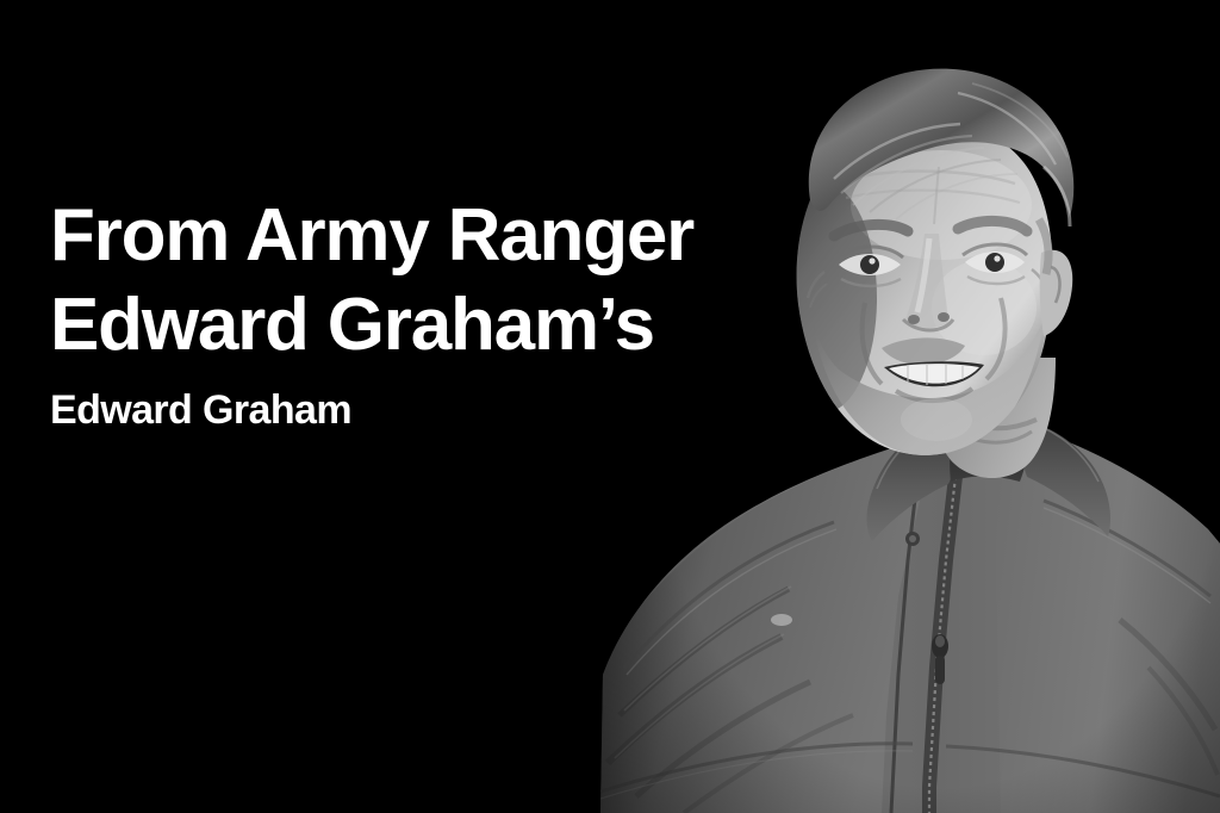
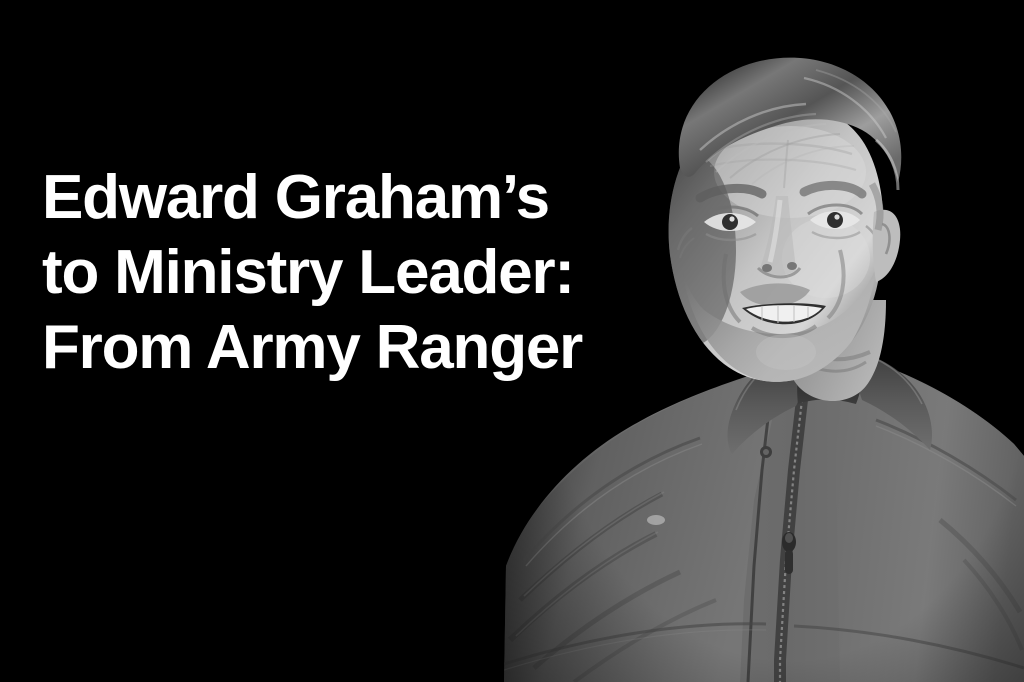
- From Army Ranger
+ Edward Graham’s
+ to Ministry Leader:
- Edward Graham’s
+ From Army Ranger
- Edward Graham
